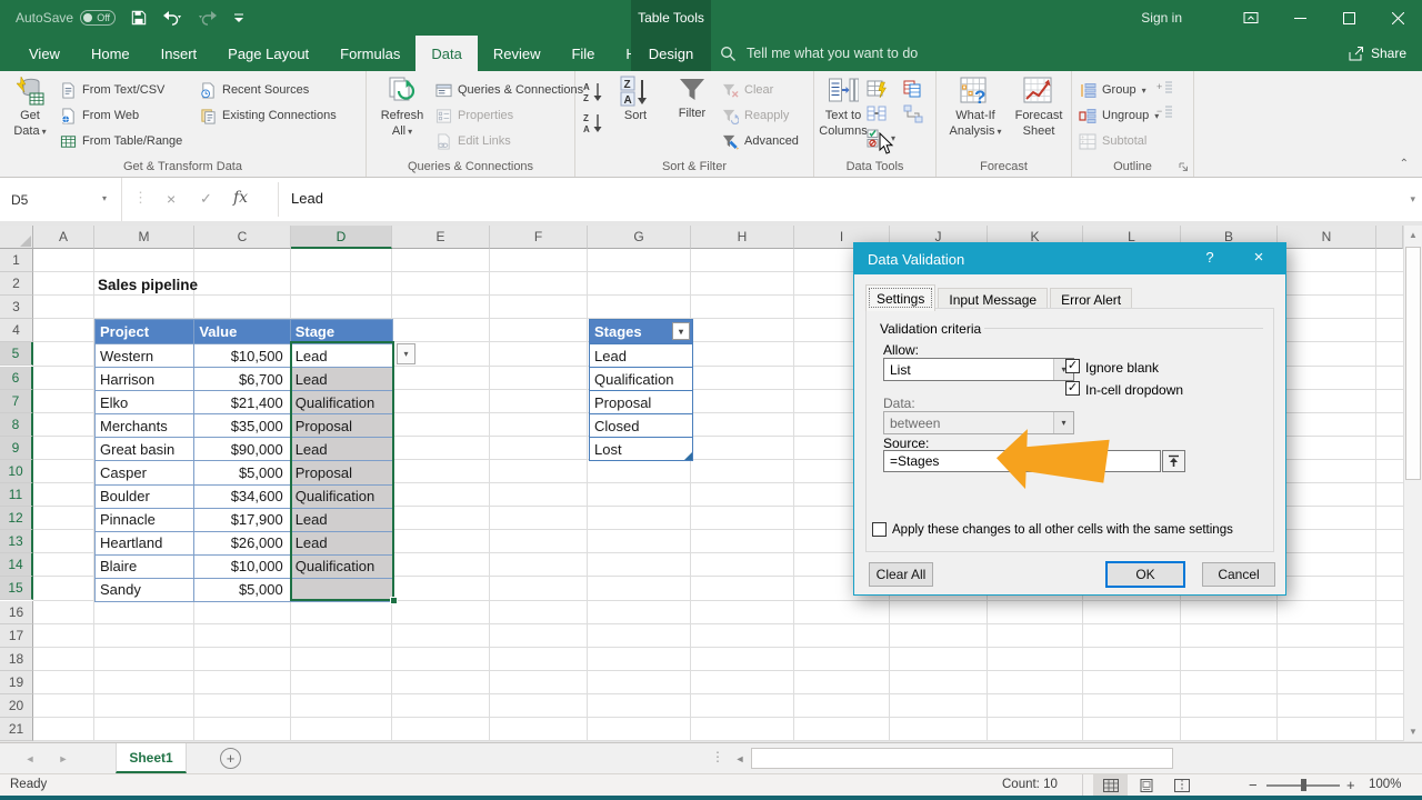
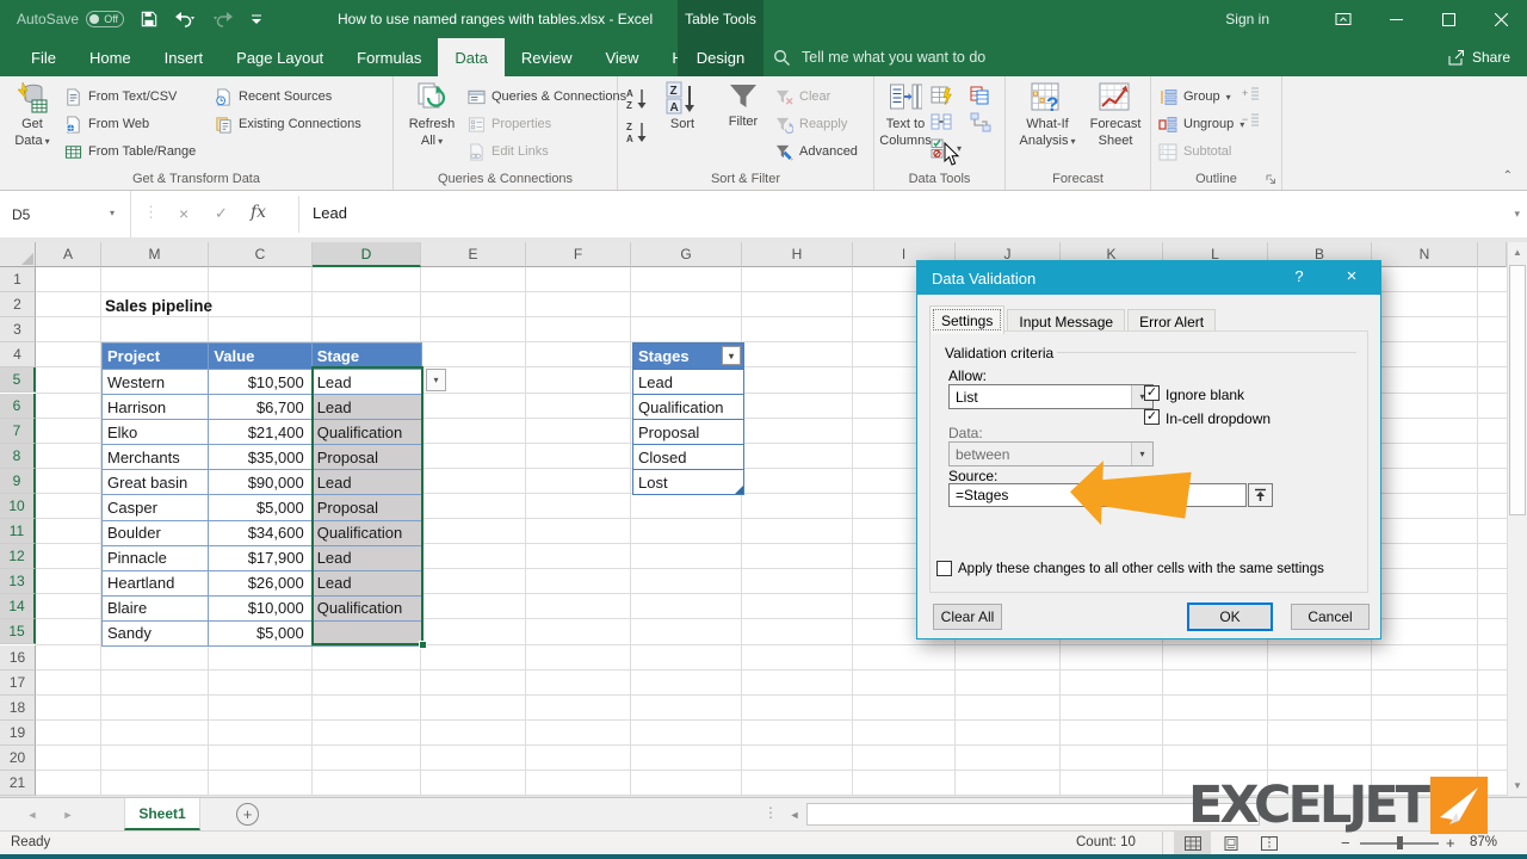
  AutoSave
  Off
+ How to use named ranges with tables.xlsx - Excel
  Table Tools
  Sign in
- View
+ File
  Home
  Insert
  Page Layout
  Formulas
  Data
  Review
- File
+ View
  Design
  Tell me what you want to do
  Share
  Get
  Data ▾
  From Text/CSV
  From Web
  From Table/Range
  Recent Sources
  Existing Connections
  Get & Transform Data
  Refresh
  All ▾
  Queries & Connections
  Properties
  Edit Links
  Queries & Connections
  A
  Z
  Z
  A
  Z
  A
  Sort
  Filter
  Clear
  Reapply
  Advanced
  Sort & Filter
  Text to
  Columns
  ▾
  Data Tools
  ?
  What-If
  Analysis ▾
  Forecast
  Sheet
  Forecast
  Group
  ▾
  Ungroup
  ▾
  Subtotal
  +
  −
  Outline
  ⌃
  D5
  ▾
  ⋮
  ×
  ✓
  fx
  Lead
  ▾
  A
  M
  C
  D
  E
  F
  G
  H
  I
  J
  K
  L
  B
  N
  1
  2
  3
  4
  5
  6
  7
  8
  9
  10
  11
  12
  13
  14
  15
  16
  17
  18
  19
  20
  21
  Sales pipeline
  Project
  Value
  Stage
  Western
  $10,500
  Lead
  Harrison
  $6,700
  Lead
  Elko
  $21,400
  Qualification
  Merchants
  $35,000
  Proposal
  Great basin
  $90,000
  Lead
  Casper
  $5,000
  Proposal
  Boulder
  $34,600
  Qualification
  Pinnacle
  $17,900
  Lead
  Heartland
  $26,000
  Lead
  Blaire
  $10,000
  Qualification
  Sandy
  $5,000
  ▾
  Stages
  ▾
  Lead
  Qualification
  Proposal
  Closed
  Lost
  ▲
  ▼
  ◄
  ►
  Sheet1
  +
  ⋮
  ◄
  Ready
  Count: 10
  −
  +
- 100%
+ 87%
  Data Validation
  ?
  ×
  Settings
  Input Message
  Error Alert
  Validation criteria
  Allow:
  List
  ▾
  ✓
  Ignore blank
  ✓
  In-cell dropdown
  Data:
  between
  ▾
  Source:
  =Stages
  Apply these changes to all other cells with the same settings
  Clear All
  OK
  Cancel
+ EXCELJET
